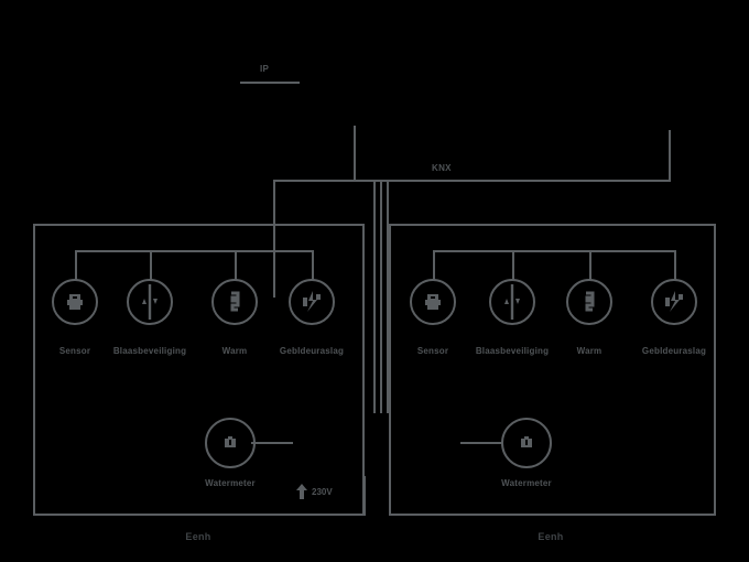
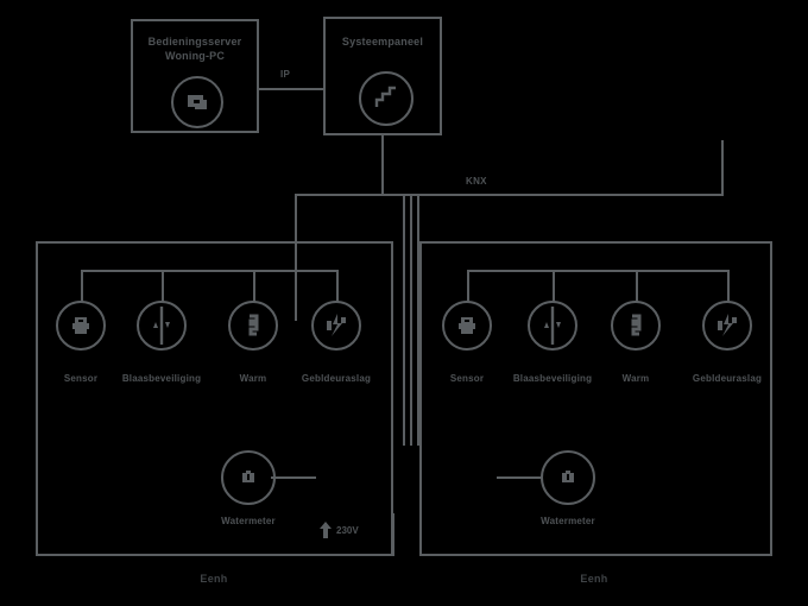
+ Bedieningsserver
+ Woning-PC
+ Systeempaneel
  IP
  KNX
  Eenh
  Eenh
  Sensor
  Blaasbeveiliging
  Warm
  Gebldeuraslag
  Sensor
  Blaasbeveiliging
  Warm
  Gebldeuraslag
  Watermeter
  Watermeter
  230V
